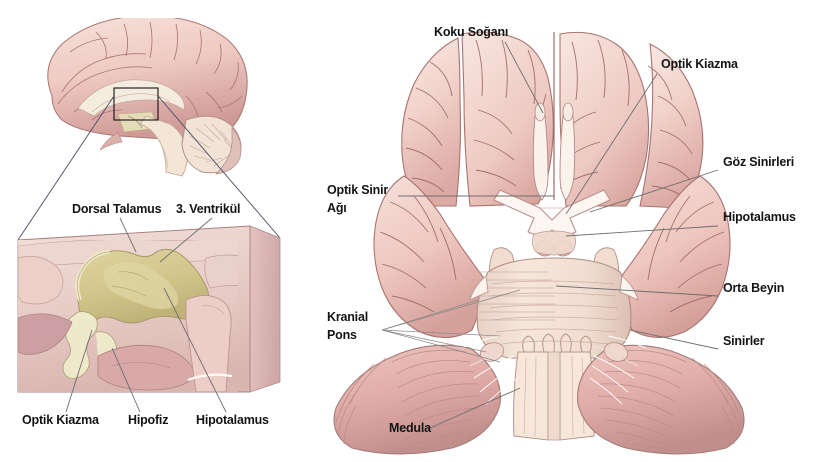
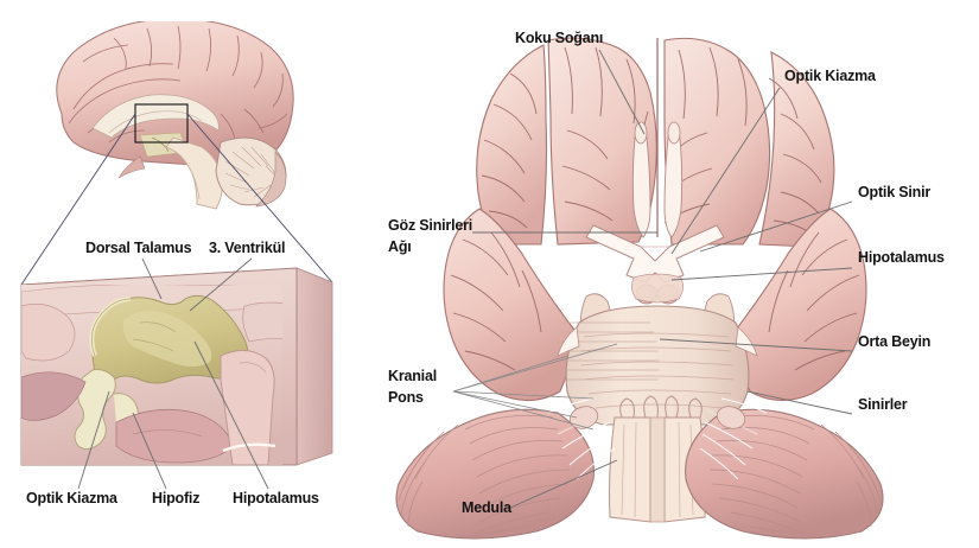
  Dorsal Talamus
  3. Ventrikül
  Optik Kiazma
  Hipofiz
  Hipotalamus
  Koku Soğanı
  Optik Kiazma
- Göz Sinirleri
+ Optik Sinir
  Hipotalamus
  Orta Beyin
  Sinirler
- Optik Sinir
+ Göz Sinirleri
  Ağı
  Kranial
  Pons
  Medula
